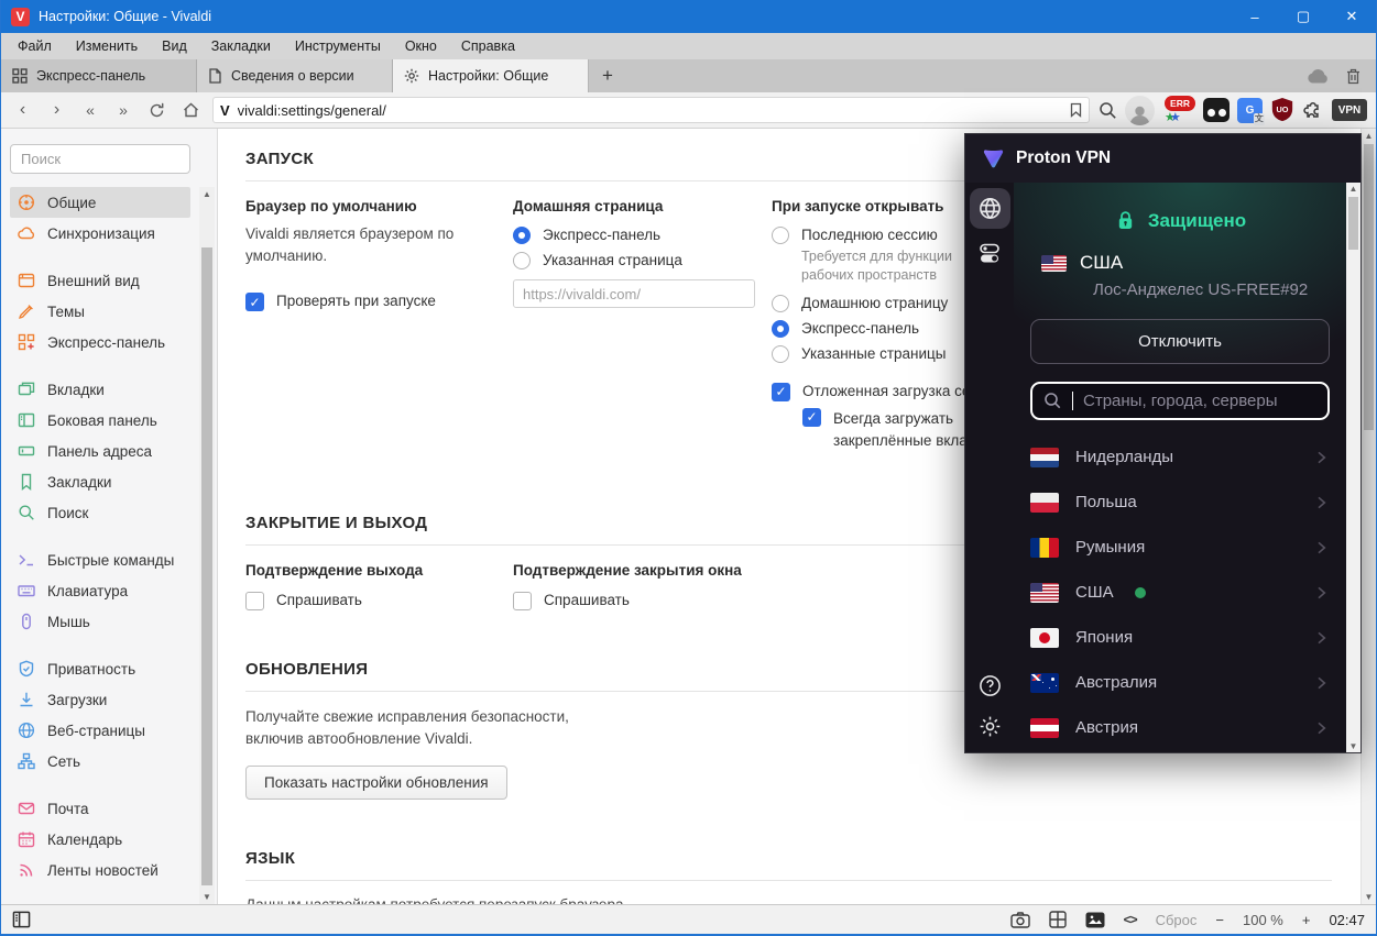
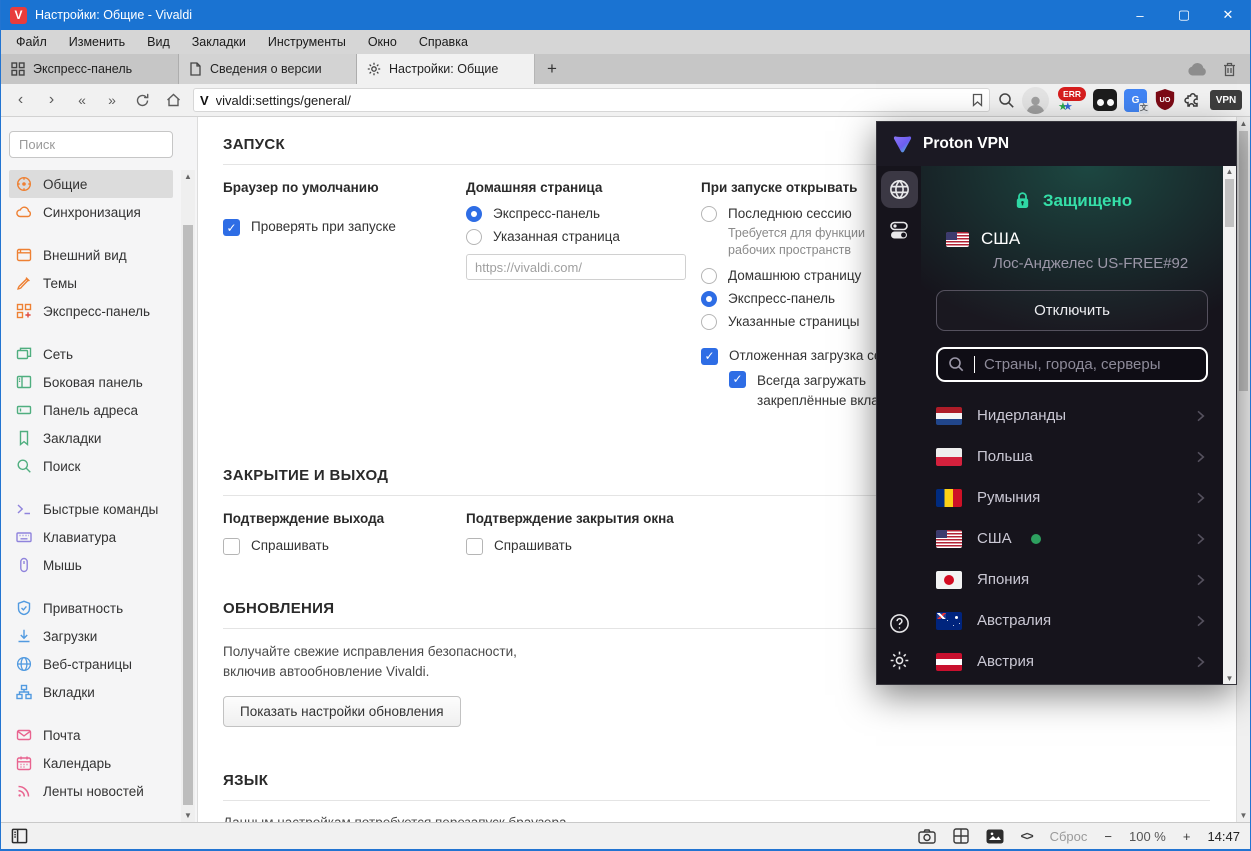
  V
  Настройки: Общие - Vivaldi
  –
  ▢
  ✕
  Файл
  Изменить
  Вид
  Закладки
  Инструменты
  Окно
  Справка
  Экспресс-панель
  Сведения о версии
  Настройки: Общие
  +
  ‹
  ›
  «
  »
  V
  vivaldi:settings/general/
  ★★
  ERR
  G
  UO
  VPN
  Поиск
  Общие
  Синхронизация
  Внешний вид
  Темы
  Экспресс-панель
- Вкладки
+ Сеть
  Боковая панель
  Панель адреса
  Закладки
  Поиск
  Быстрые команды
  Клавиатура
  Мышь
  Приватность
  Загрузки
  Веб-страницы
- Сеть
+ Вкладки
  Почта
  Календарь
  Ленты новостей
  ▲
  ▼
  ЗАПУСК
  Браузер по умолчанию
- Vivaldi является браузером по умолчанию.
  ✓
  Проверять при запуске
  Домашняя страница
  Экспресс-панель
  Указанная страница
  https://vivaldi.com/
  При запуске открывать
  Последнюю сессию
  Требуется для функции рабочих пространств
  Домашнюю страницу
  Экспресс-панель
  Указанные страницы
  ✓
  Отложенная загрузка с
  ✓
  Всегда загружать закреплённые вкл
  ЗАКРЫТИЕ И ВЫХОД
  Подтверждение выхода
  Спрашивать
  Подтверждение закрытия окна
  Спрашивать
  ОБНОВЛЕНИЯ
  Получайте свежие исправления безопасности,
  включив автообновление Vivaldi.
  Показать настройки обновления
  ЯЗЫК
  ▲
  ▼
  Proton VPN
  Защищено
  США
  Лос-Анджелес US-FREE#92
  Отключить
  Страны, города, серверы
  Нидерланды
  Польша
  Румыния
  США
  Япония
  Австралия
  Австрия
  ▲
  ▼
  <>
  Сброс
  −
  100 %
  +
- 02:47
+ 14:47
